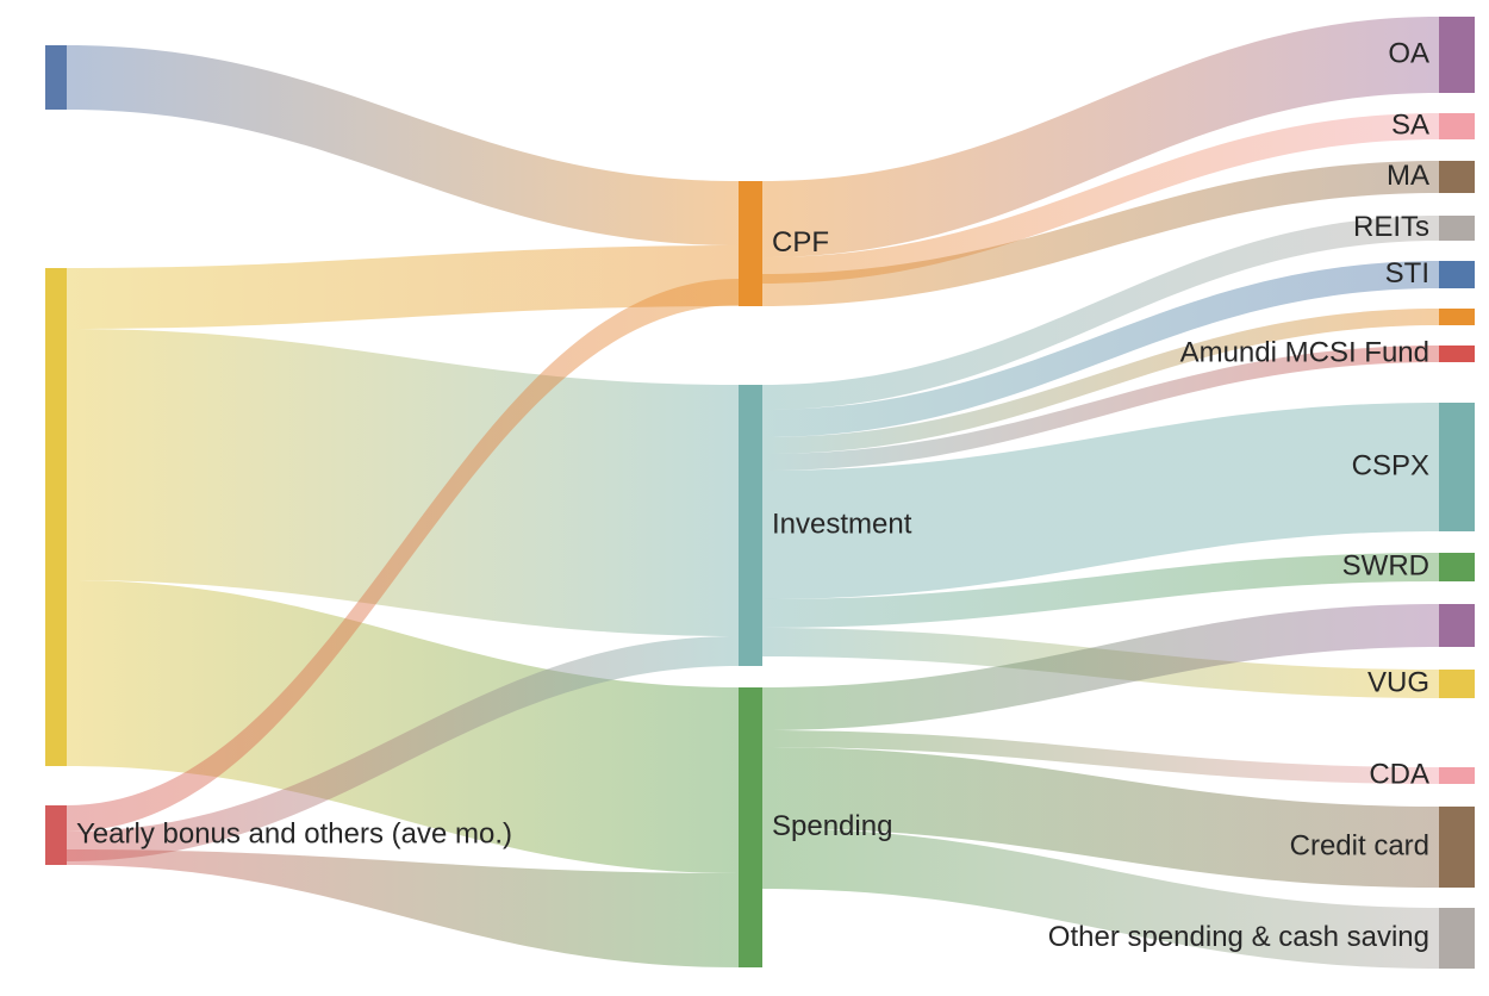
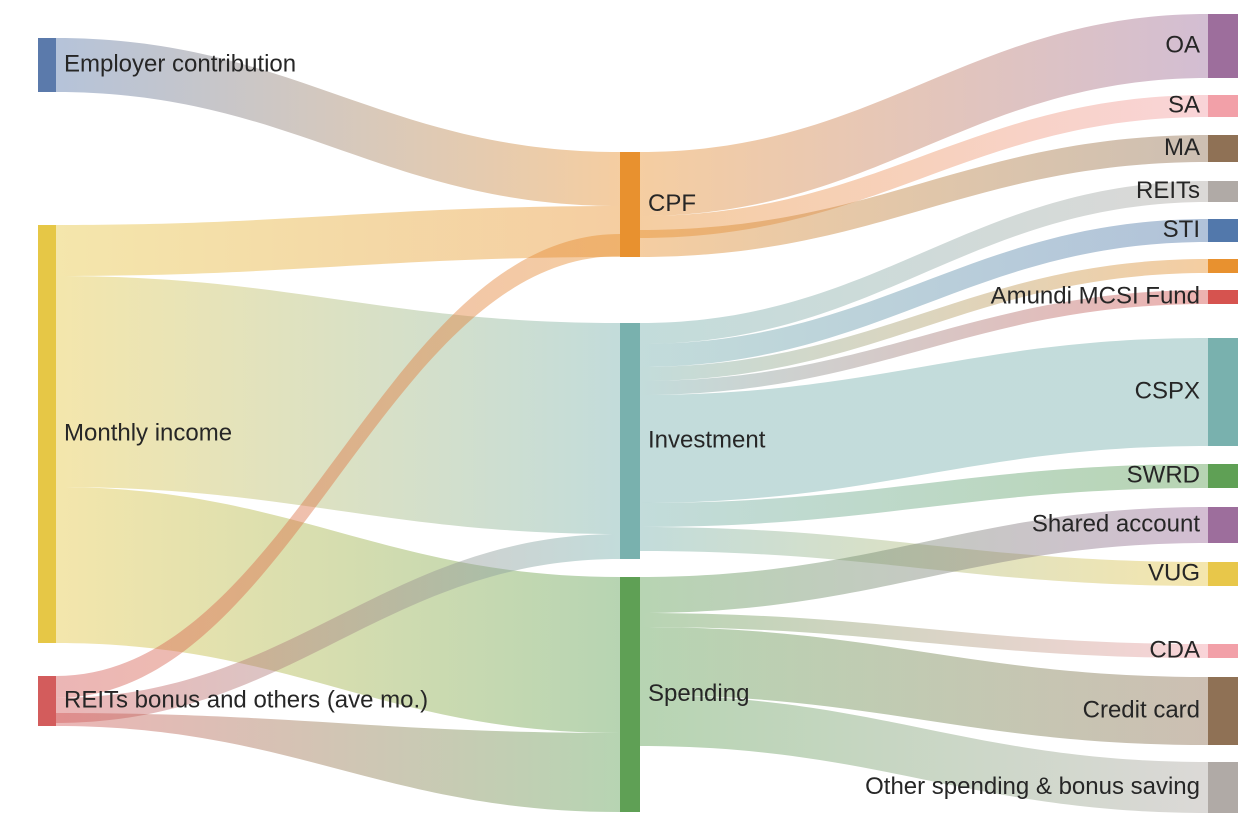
+ Employer contribution
+ Monthly income
- Yearly bonus and others (ave mo.)
+ REITs bonus and others (ave mo.)
  CPF
  Investment
  Spending
  OA
  SA
  MA
  REITs
  STI
  Amundi MCSI Fund
  CSPX
  SWRD
+ Shared account
  VUG
  CDA
  Credit card
- Other spending & cash saving
+ Other spending & bonus saving
